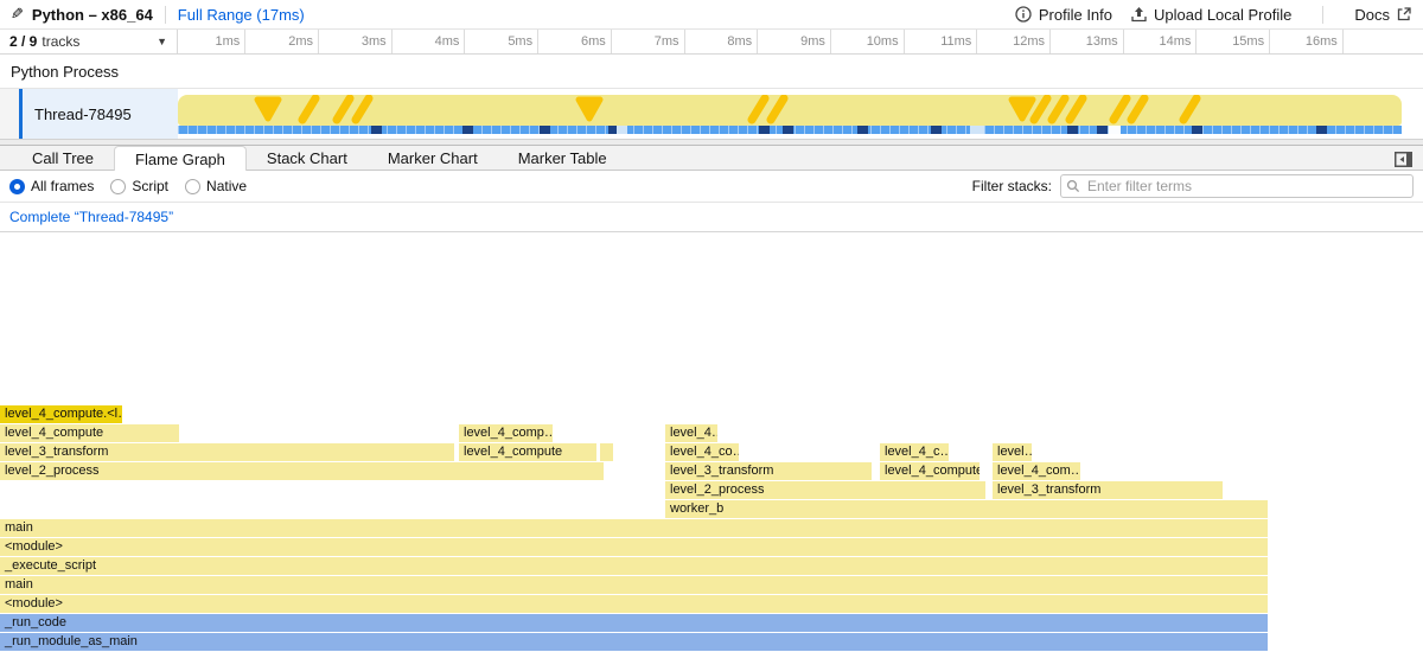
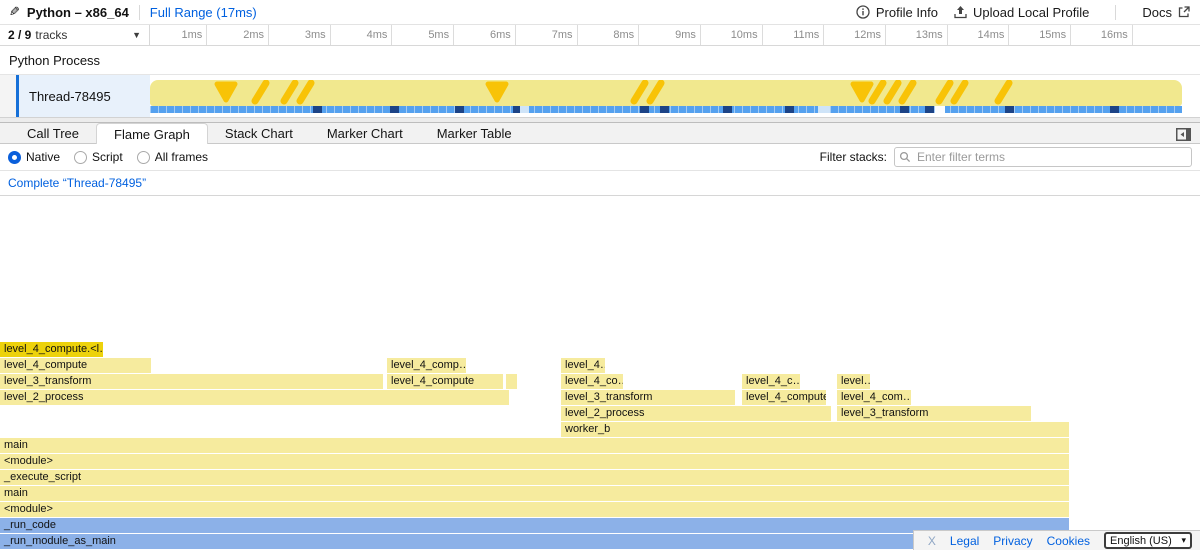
  Python – x86_64
  Full Range (17ms)
  Profile Info
  Upload Local Profile
  Docs
  2 / 9
  tracks
  ▼
  1ms
  2ms
  3ms
  4ms
  5ms
  6ms
  7ms
  8ms
  9ms
  10ms
  11ms
  12ms
  13ms
  14ms
  15ms
  16ms
  Python Process
  Thread-78495
  Call Tree
  Flame Graph
  Stack Chart
  Marker Chart
  Marker Table
- All frames
+ Native
  Script
- Native
+ All frames
  Filter stacks:
  Enter filter terms
  Complete “Thread-78495”
  level_4_compute.<l
  level_4_compute
  level_4_comp…
  level_4
  level_3_transform
  level_4_compute
  level_4_co
  level_4_c…
  level…
  level_2_process
  level_3_transform
  level_4_comput
  level_4_com…
  level_2_process
  level_3_transform
  worker_b
  main
  <module>
  _execute_script
  main
  <module>
  _run_code
  _run_module_as_main
+ X
+ Legal
+ Privacy
+ Cookies
+ English (US)
+ ▾
